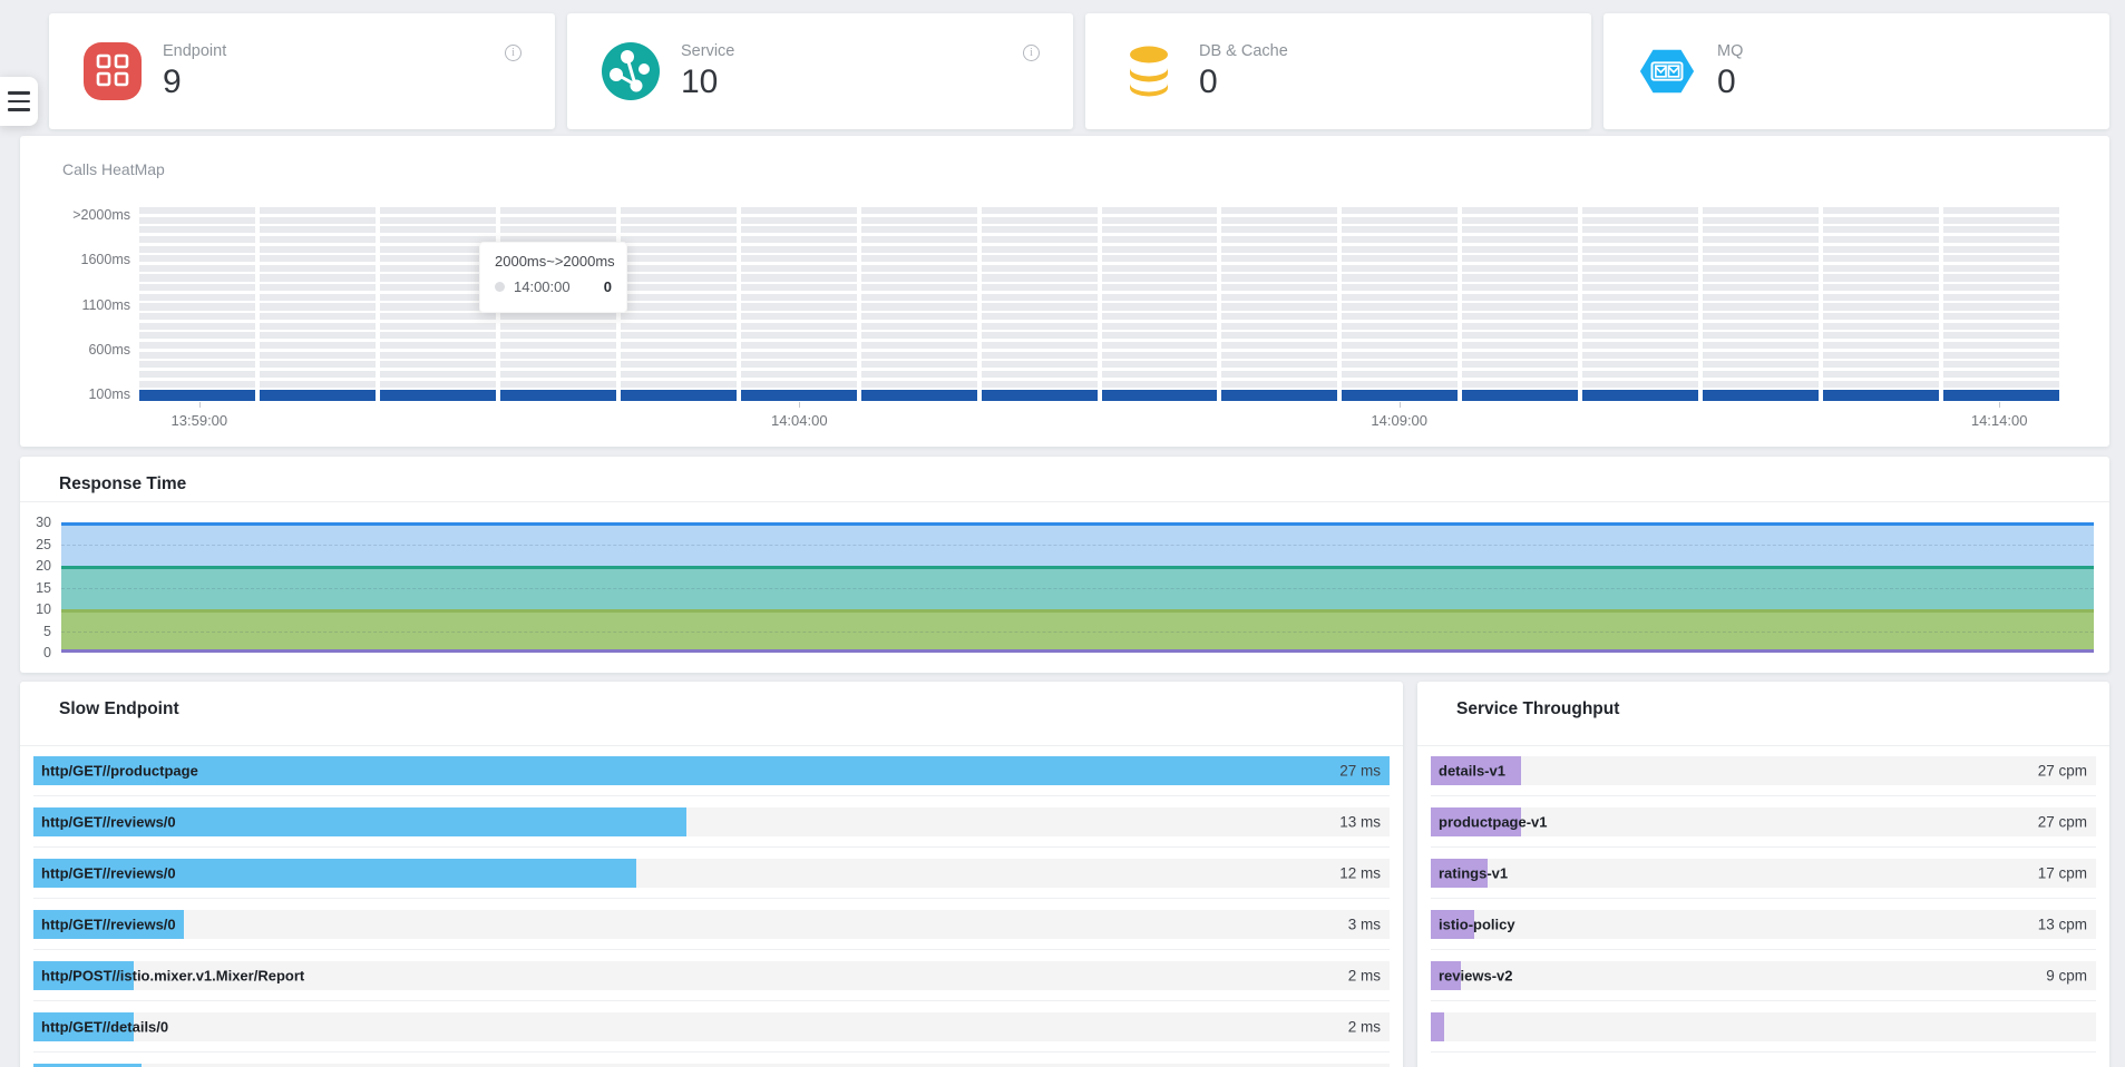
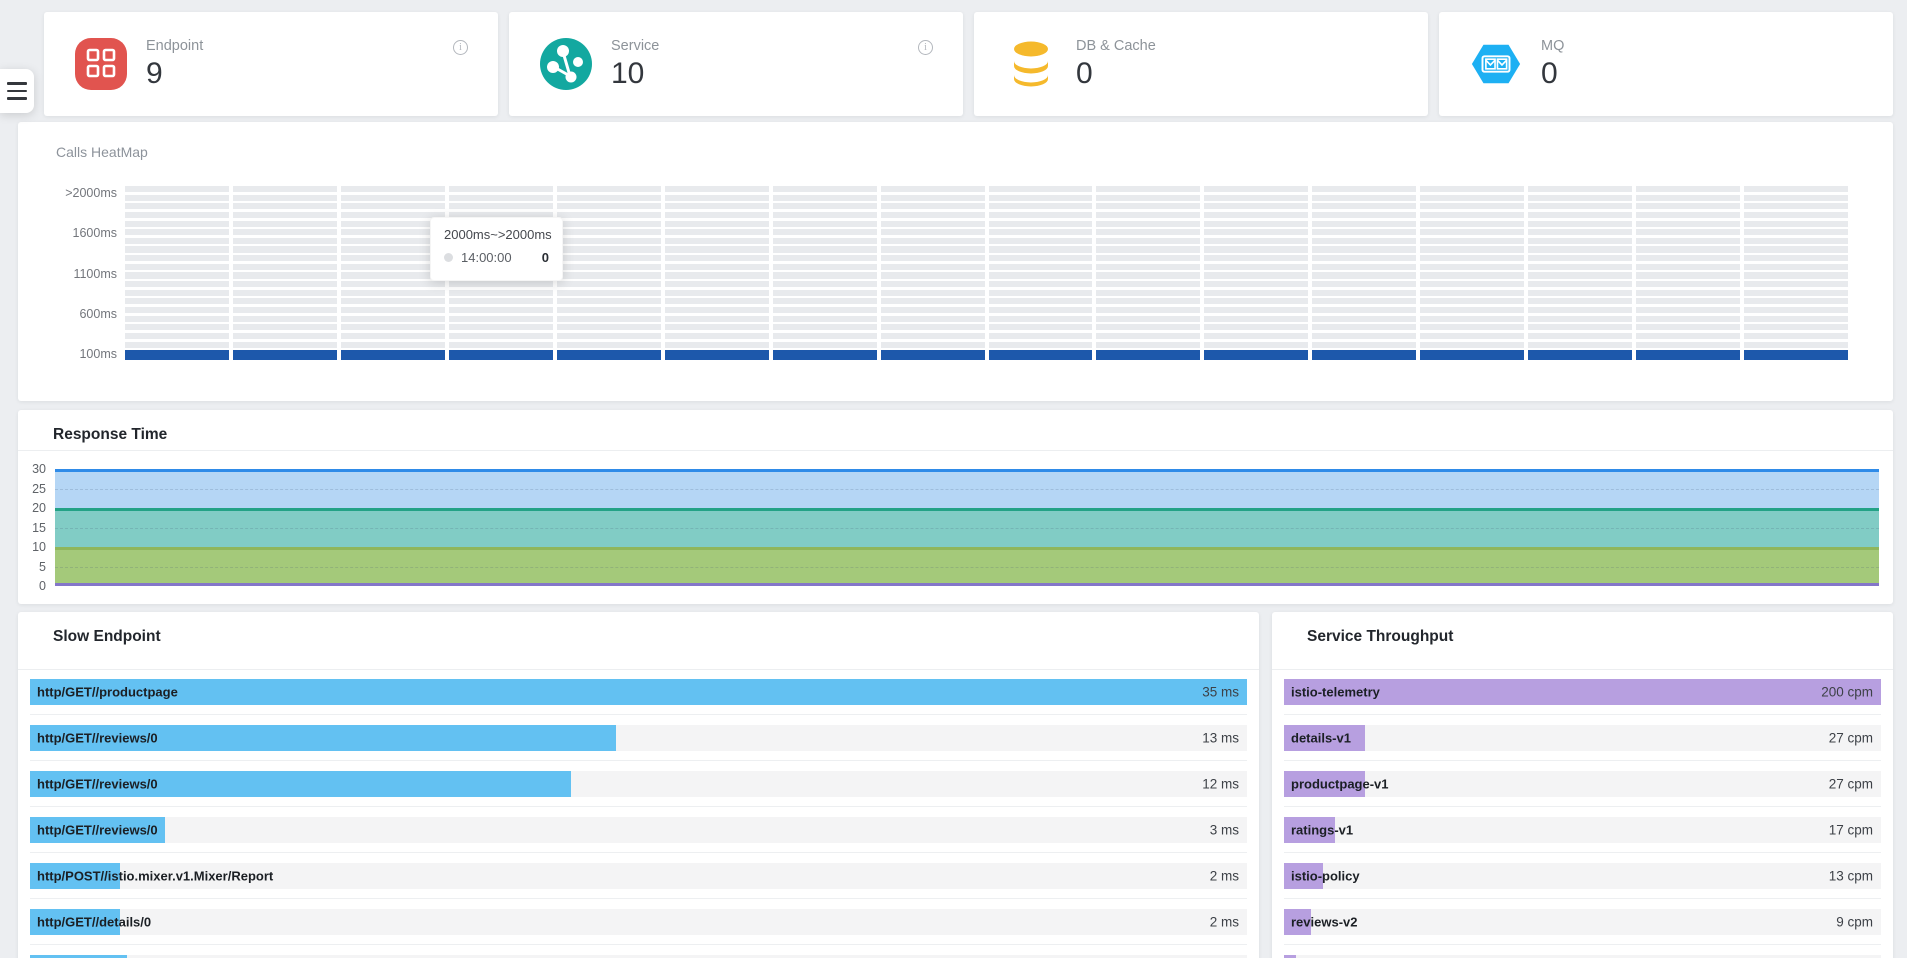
  Endpoint
  9
  i
  Service
  10
  i
  DB & Cache
  0
  MQ
  0
  Calls HeatMap
  >2000ms
  1600ms
  1100ms
  600ms
  100ms
- 13:59:00
- 14:04:00
- 14:09:00
- 14:14:00
  2000ms~>2000ms
  14:00:00
  0
  Response Time
  30
  25
  20
  15
  10
  5
  0
  Slow Endpoint
  http/GET//productpage
- 27 ms
+ 35 ms
  http/GET//reviews/0
  13 ms
  http/GET//reviews/0
  12 ms
  http/GET//reviews/0
  3 ms
  http/POST//istio.mixer.v1.Mixer/Report
  2 ms
  http/GET//details/0
  2 ms
  Service Throughput
+ istio-telemetry
+ 200 cpm
  details-v1
  27 cpm
  productpage-v1
  27 cpm
  ratings-v1
  17 cpm
  istio-policy
  13 cpm
  reviews-v2
  9 cpm
